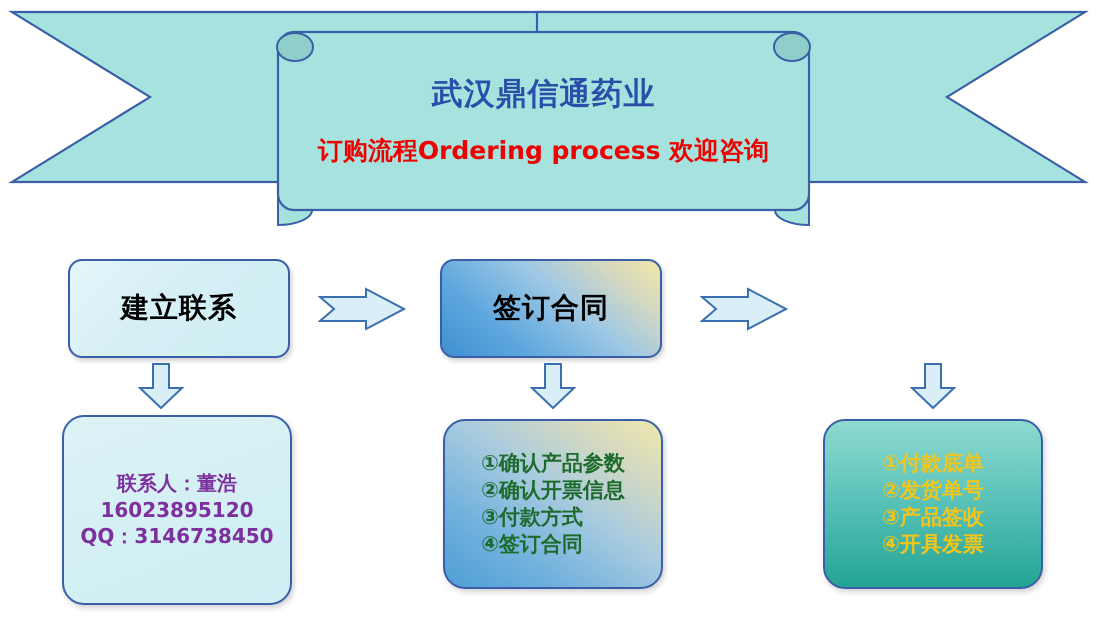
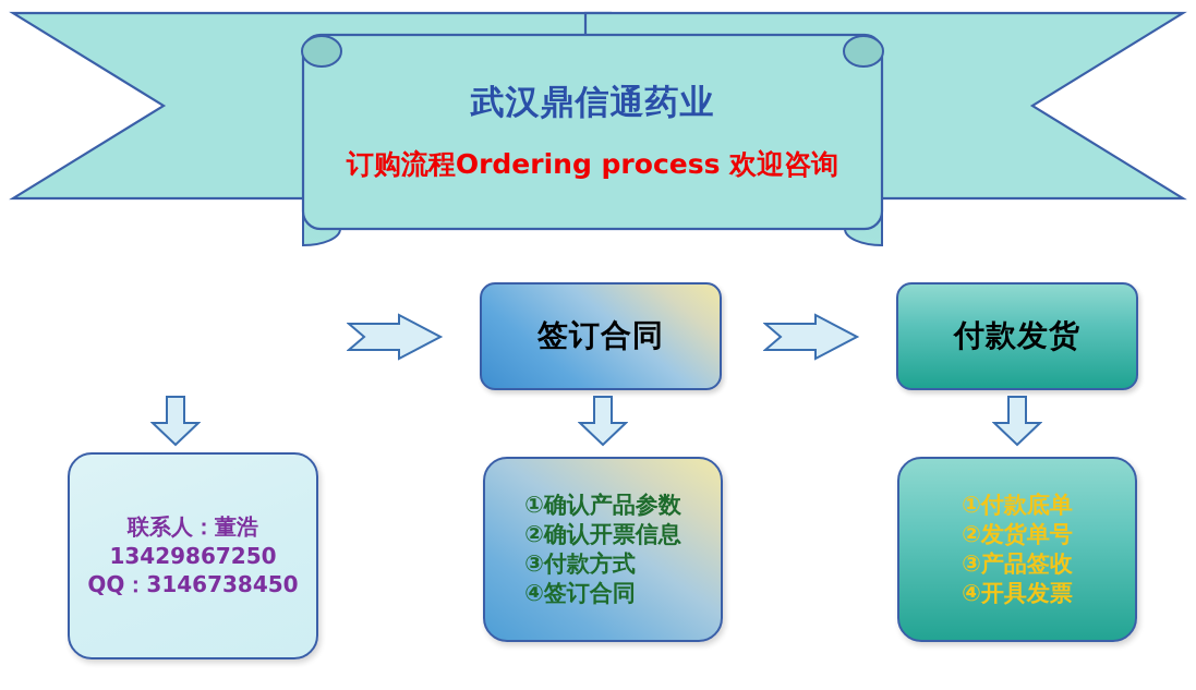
  武汉鼎信通药业
  订购流程Ordering process 欢迎咨询
- 建立联系
  签订合同
+ 付款发货
  联系人：董浩
- 16023895120
+ 13429867250
  QQ：3146738450
  ①确认产品参数
  ②确认开票信息
  ③付款方式
  ④签订合同
  ①付款底单
  ②发货单号
  ③产品签收
  ④开具发票
